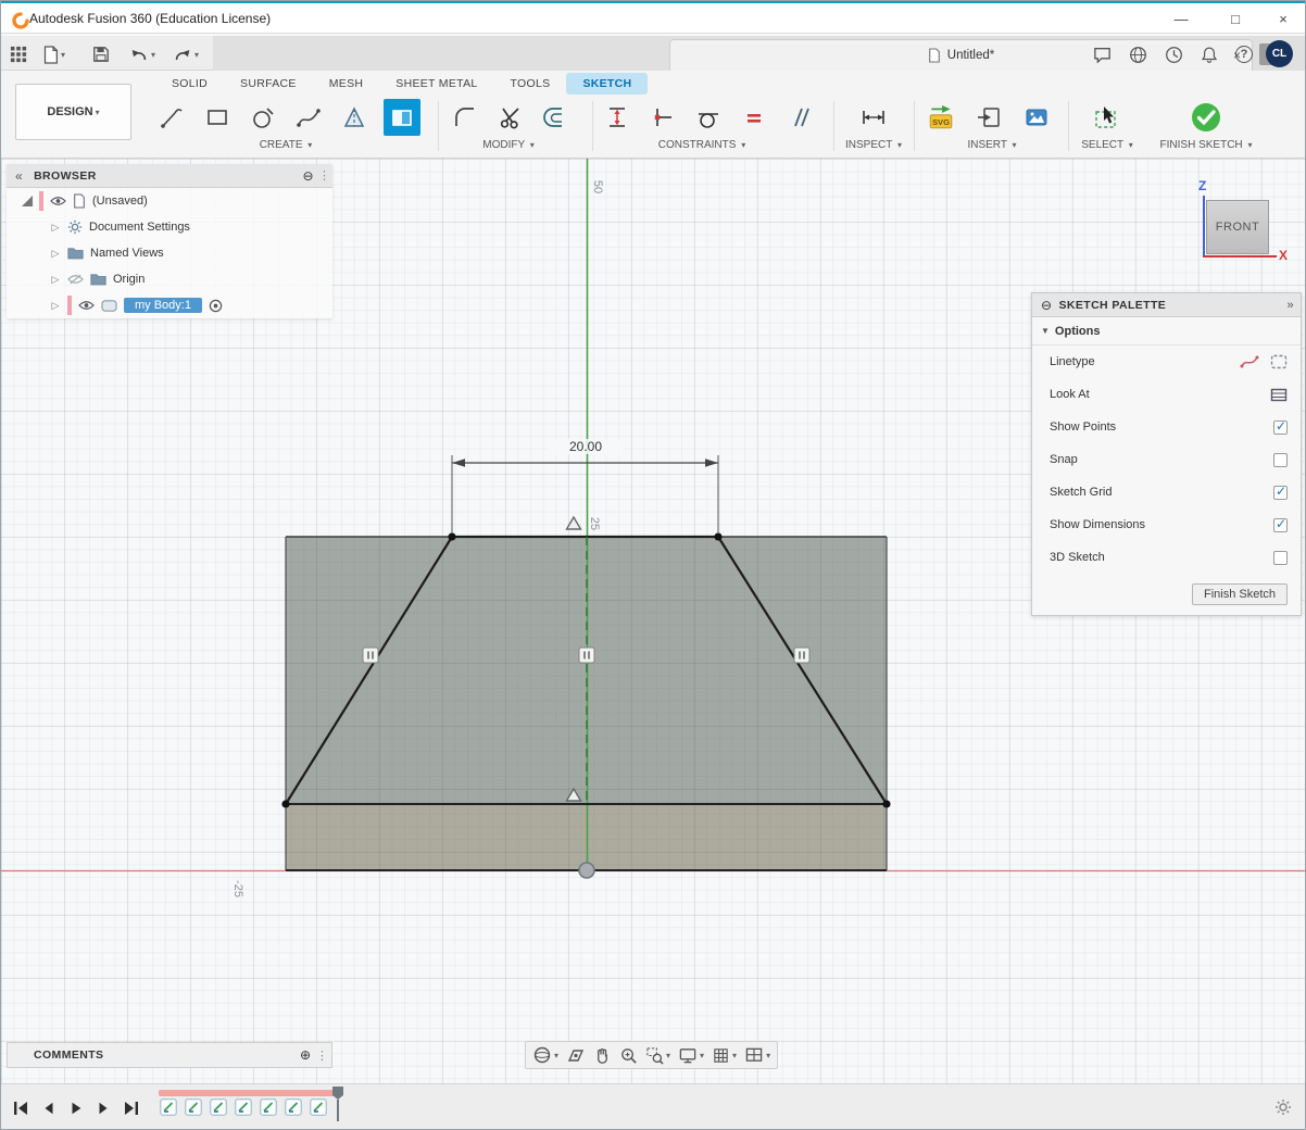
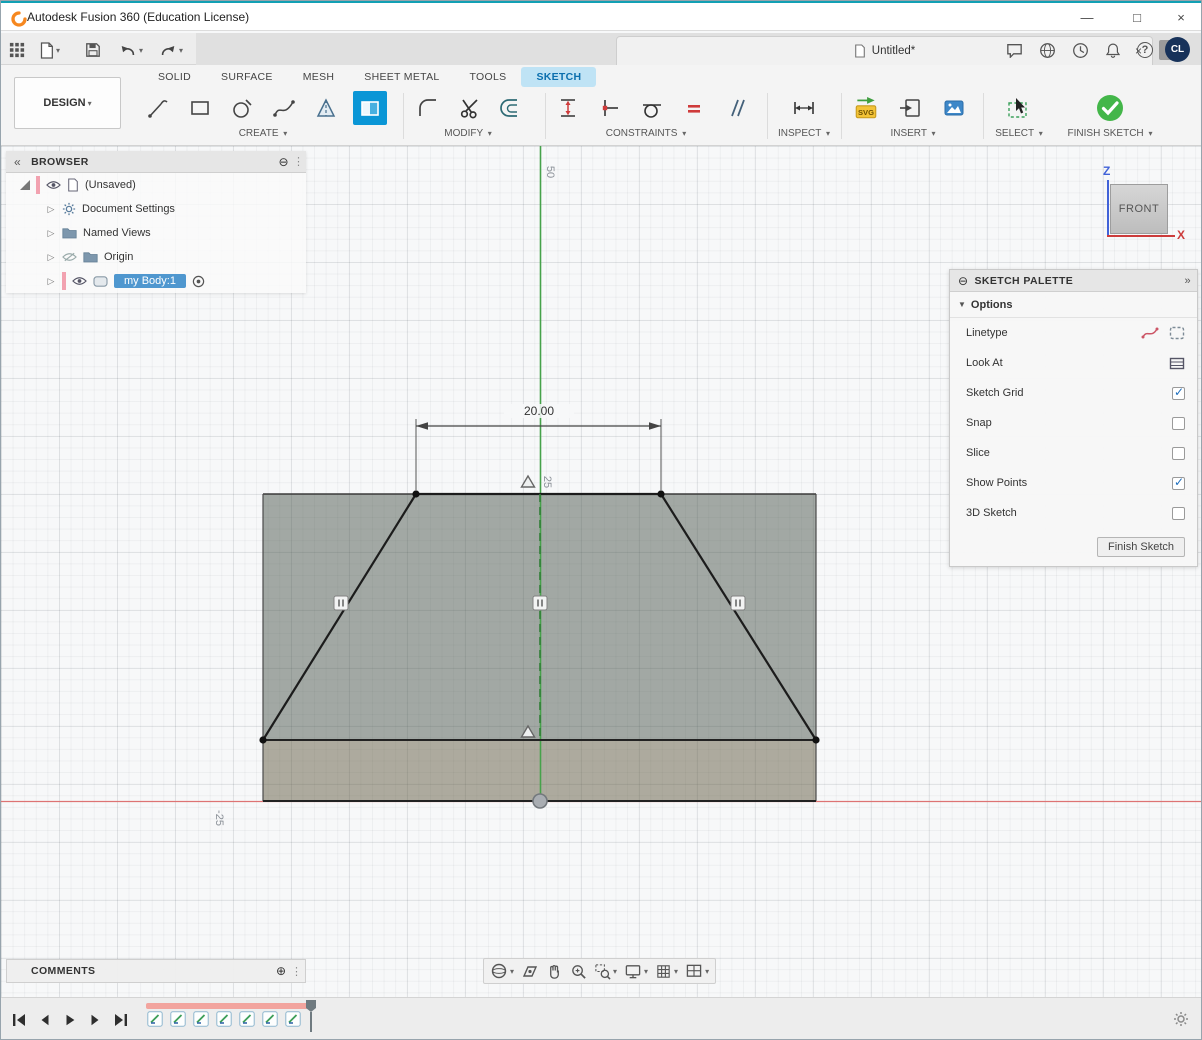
  Autodesk Fusion 360 (Education License)
  —
  □
  ×
  ▾
  ▾
  ▾
  Untitled*
  ×
  ?
  CL
  SOLID
  SURFACE
  MESH
  SHEET METAL
  TOOLS
  SKETCH
  DESIGN
  ▾
  CREATE ▾
  MODIFY ▾
  CONSTRAINTS ▾
  INSPECT ▾
  SVG
  INSERT ▾
  SELECT ▾
  FINISH SKETCH ▾
  20.00
  Z
  FRONT
  X
  «
  BROWSER
  ⊖
  ⋮
  (Unsaved)
  ▷
  Document Settings
  ▷
  Named Views
  ▷
  Origin
  ▷
  my Body:1
  ⊖
  SKETCH PALETTE
  »
  ▼
  Options
  Linetype
  Look At
- Show Points
+ Sketch Grid
  Snap
+ Slice
- Sketch Grid
+ Show Points
- Show Dimensions
  3D Sketch
  Finish Sketch
  COMMENTS
  ⊕
  ⋮
  ▾
  ▾
  ▾
  ▾
  ▾
